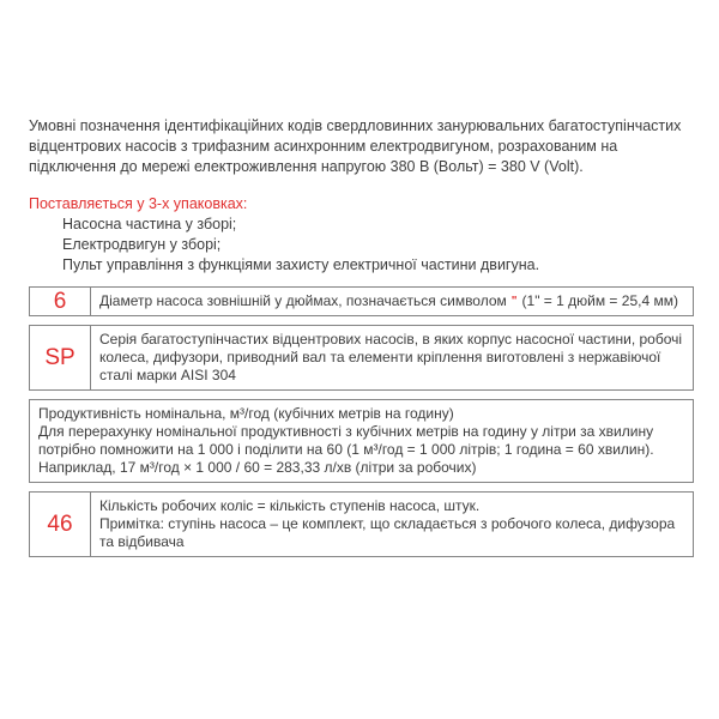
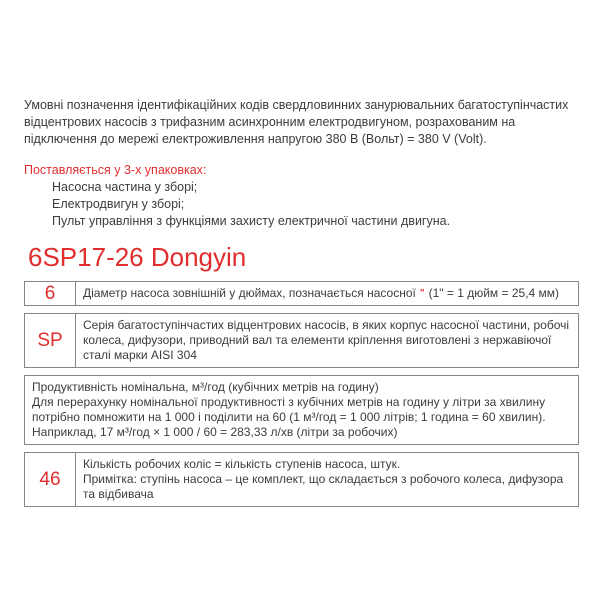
  Умовні позначення ідентифікаційних кодів свердловинних занурювальних багатоступінчастих відцентрових насосів з трифазним асинхронним електродвигуном, розрахованим на підключення до мережі електроживлення напругою 380 В (Вольт) = 380 V (Volt).
  Поставляється у 3-х упаковках:
  Насосна частина у зборі;
  Електродвигун у зборі;
  Пульт управління з функціями захисту електричної частини двигуна.
+ 6SP17-26 Dongyin
  6
- Діаметр насоса зовнішній у дюймах, позначається символом
+ Діаметр насоса зовнішній у дюймах, позначається насосної
  "
  (1" = 1 дюйм = 25,4 мм)
  SP
  Серія багатоступінчастих відцентрових насосів, в яких корпус насосної частини, робочі колеса, дифузори, приводний вал та елементи кріплення виготовлені з нержавіючої сталі марки AISI 304
  Продуктивність номінальна, м³/год (кубічних метрів на годину)
  Для перерахунку номінальної продуктивності з кубічних метрів на годину у літри за хвилину потрібно помножити на 1 000 і поділити на 60 (1 м³/год = 1 000 літрів; 1 година = 60 хвилин).
  Наприклад, 17 м³/год × 1 000 / 60 = 283,33 л/хв (літри за робочих)
  46
  Кількість робочих коліс = кількість ступенів насоса, штук.
  Примітка: ступінь насоса – це комплект, що складається з робочого колеса, дифузора та відбивача
